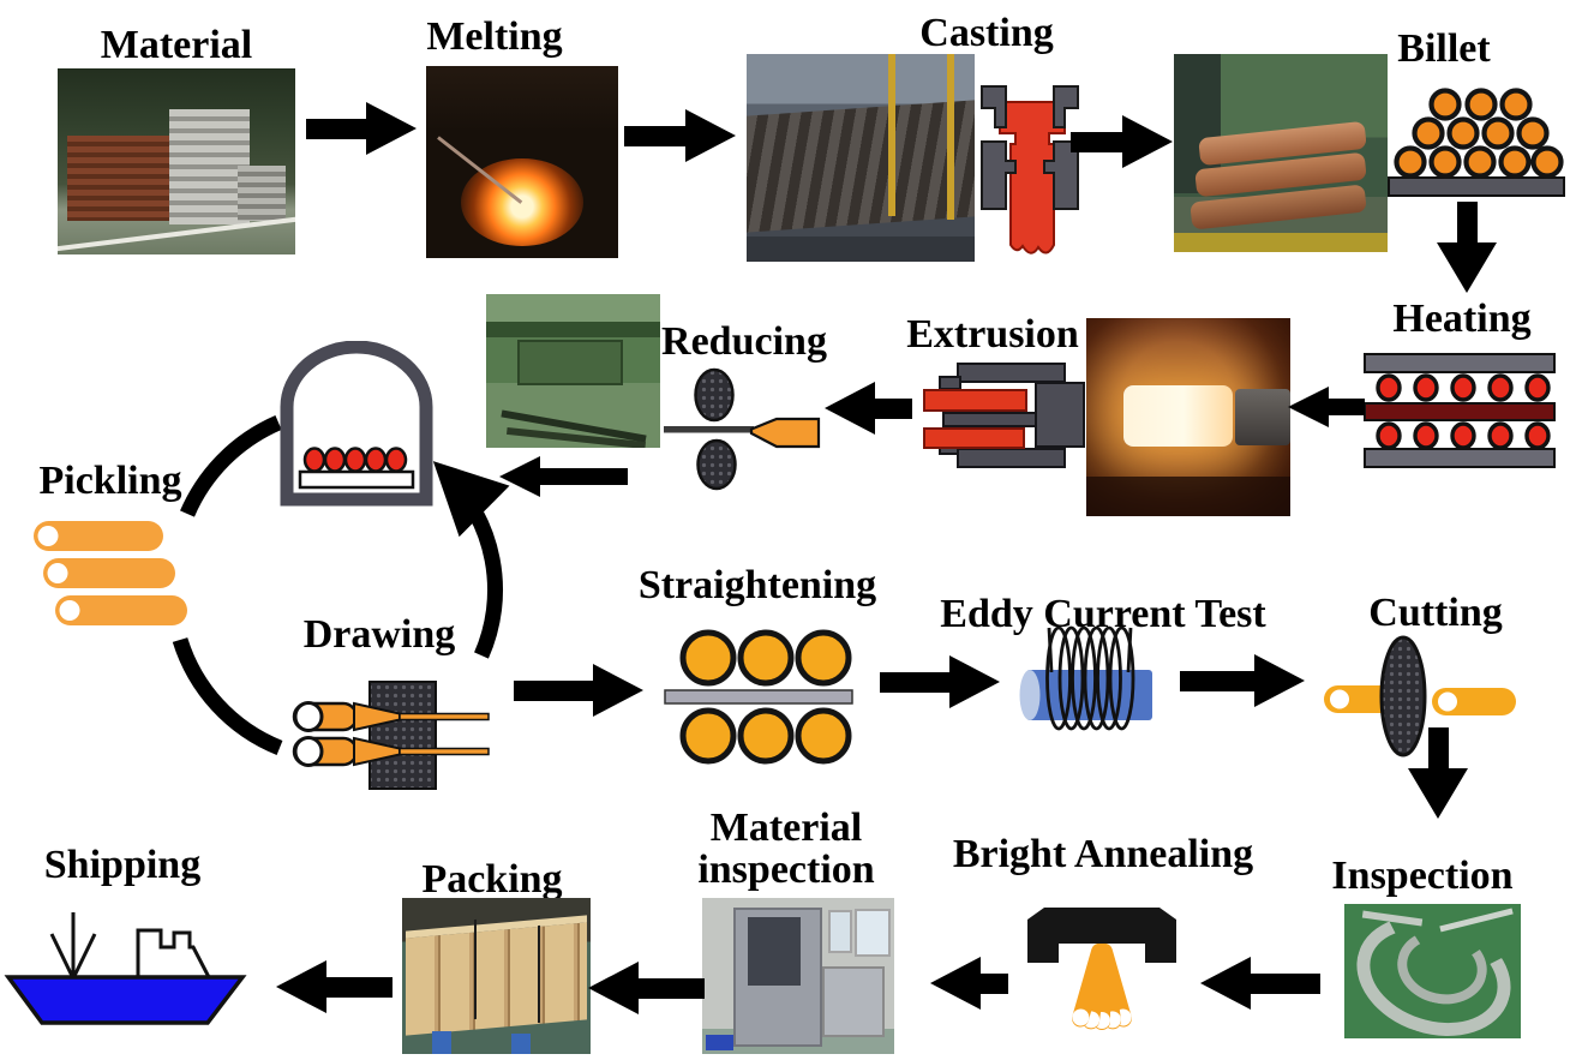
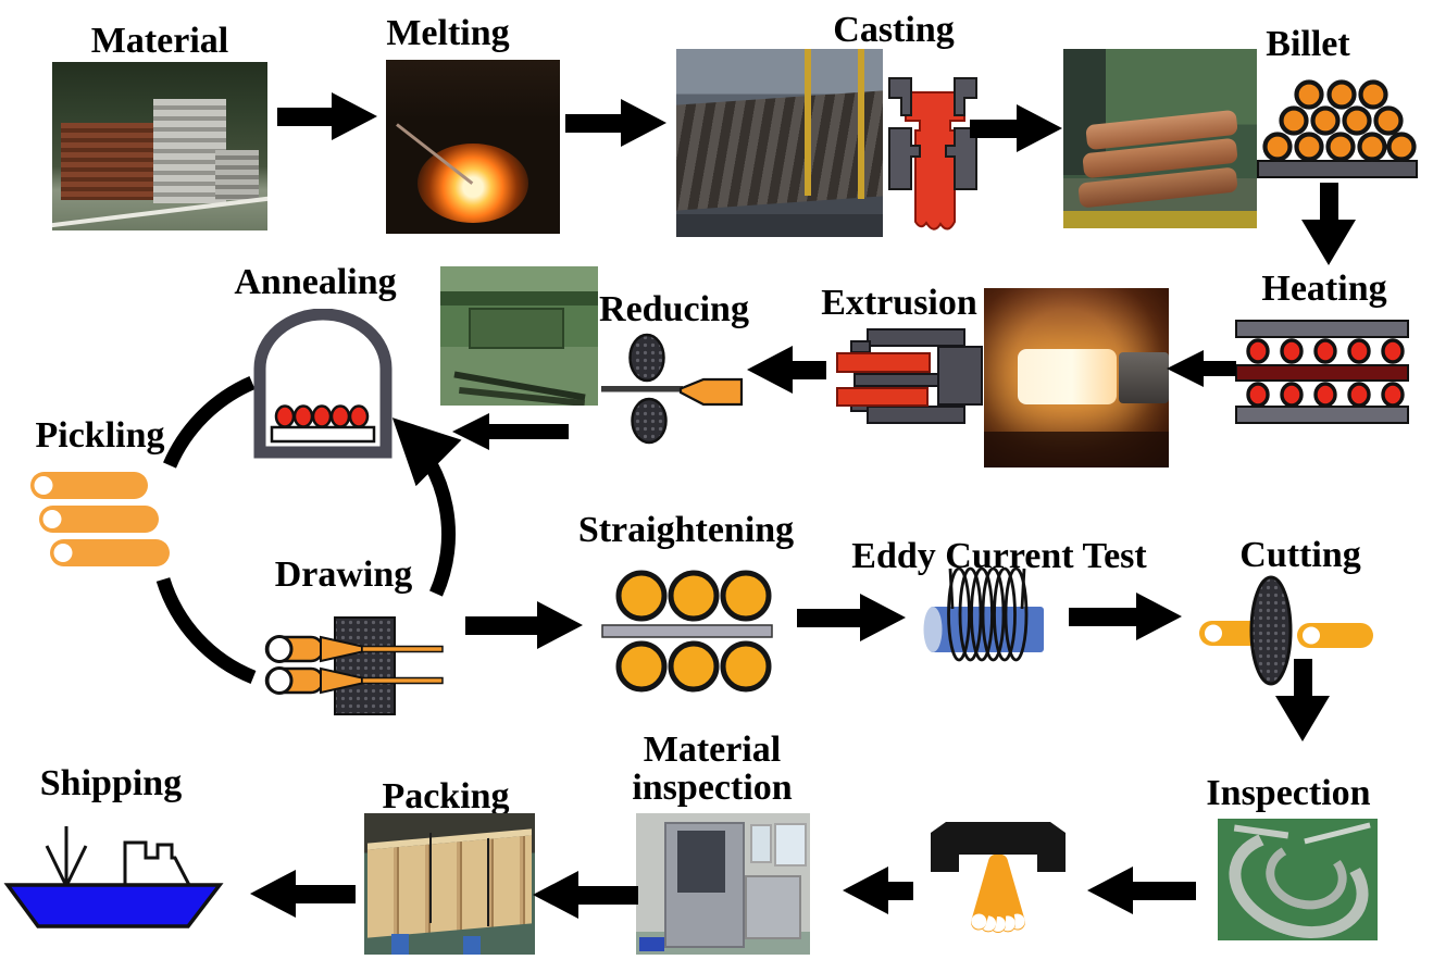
  Material
  Melting
  Casting
  Billet
  Heating
  Extrusion
  Reducing
+ Annealing
  Pickling
  Drawing
  Straightening
  Eddy Current Test
  Cutting
  Inspection
- Bright Annealing
  Material
  inspection
  Packing
  Shipping
